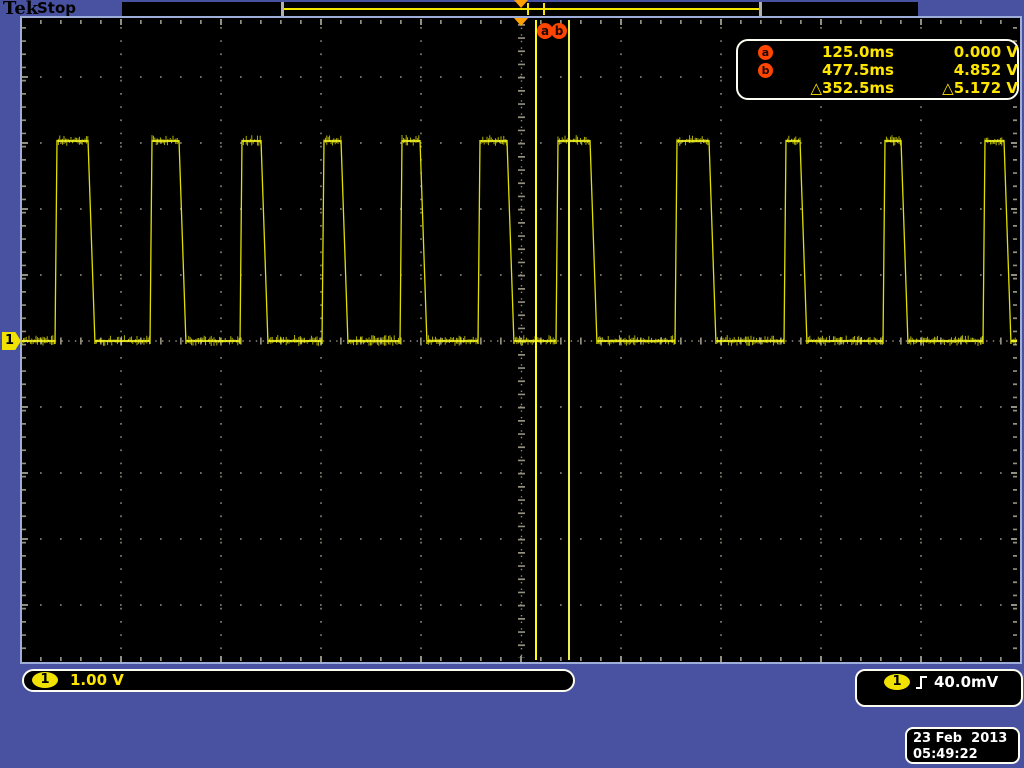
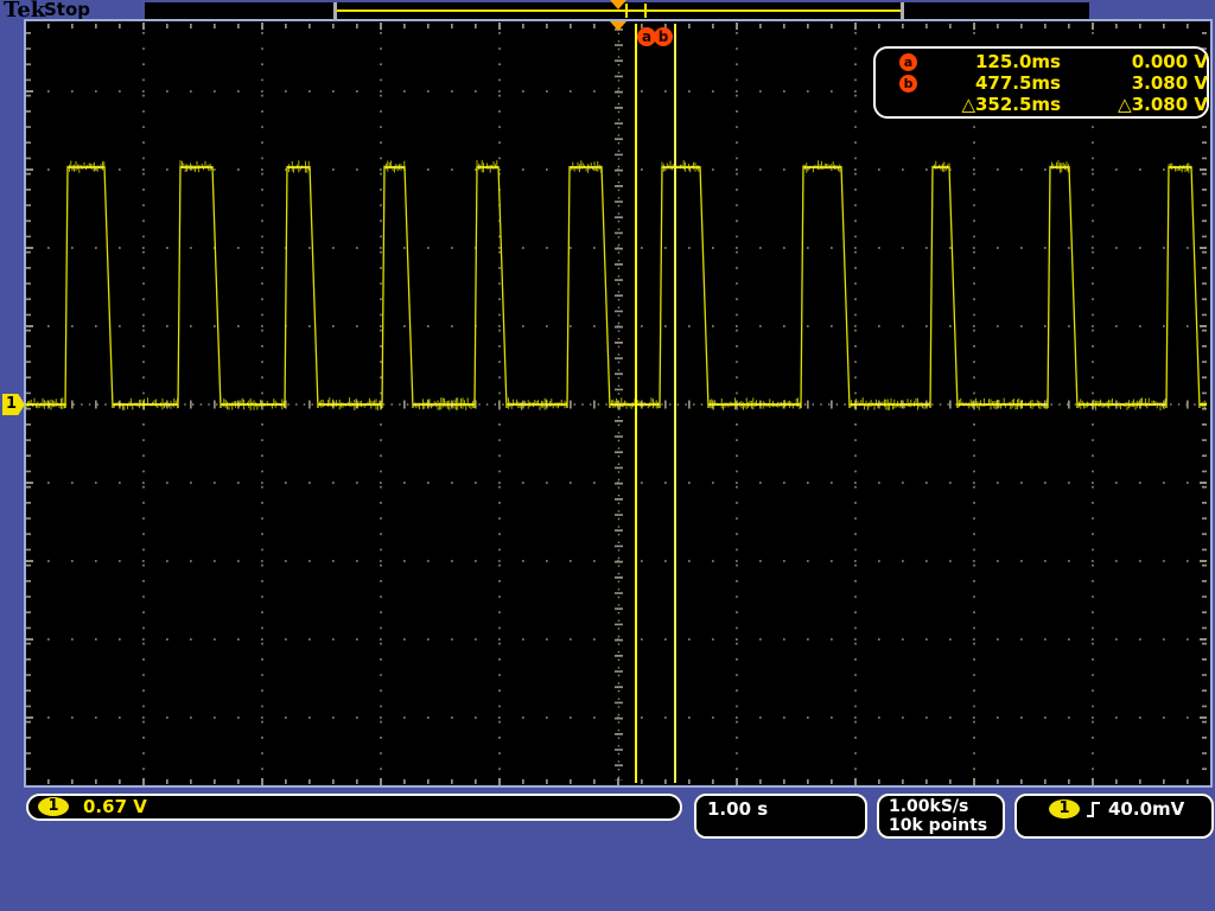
  Tek
  Stop
  a
  b
  1
  a
  125.0ms
  0.000 V
  b
  477.5ms
- 4.852 V
+ 3.080 V
  △352.5ms
- △5.172 V
+ △3.080 V
  1
- 1.00 V
+ 0.67 V
+ 1.00 s
+ 1.00kS/s
+ 10k points
  1
  40.0mV
- 23 Feb 2013
- 05:49:22
